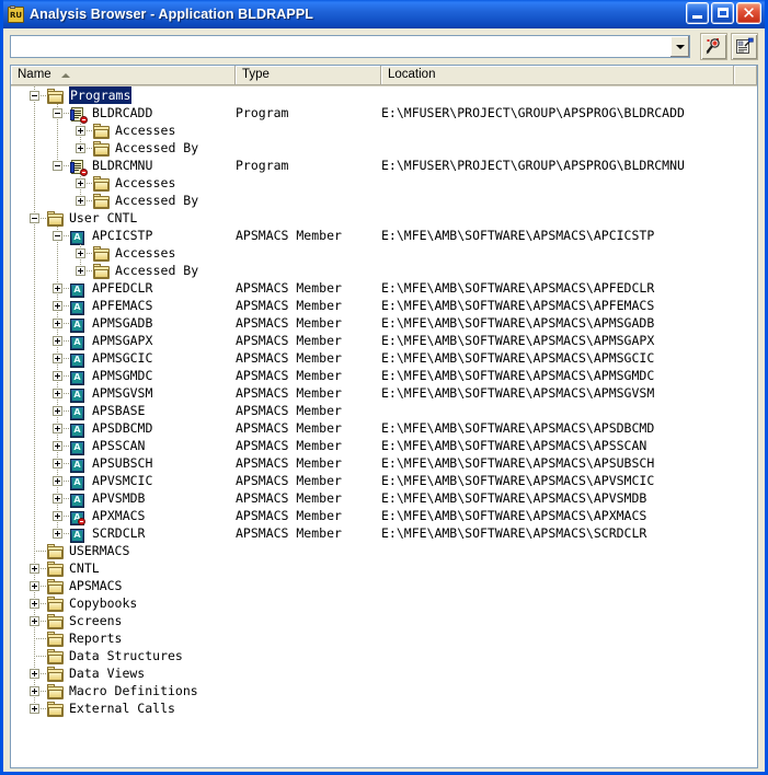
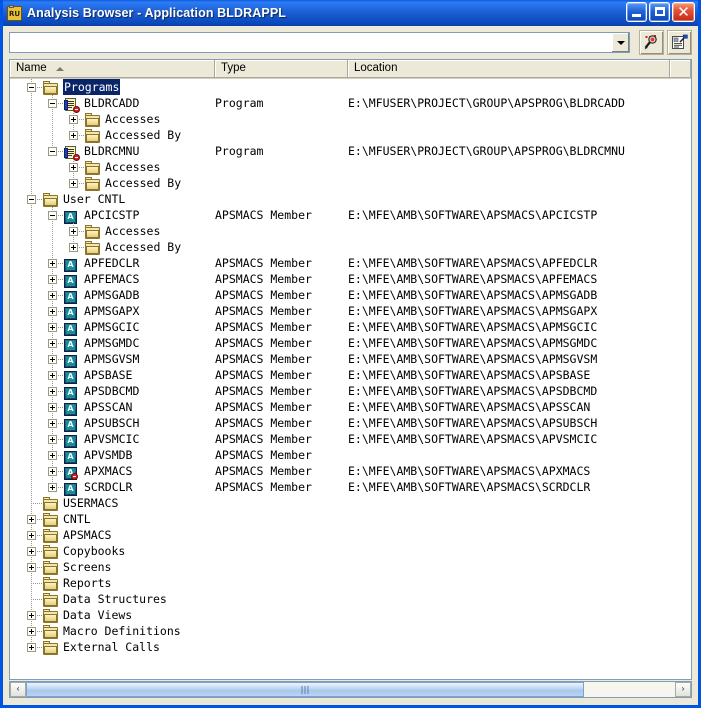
  RU
  Analysis Browser - Application BLDRAPPL
  ✕
  Name
  Type
  Location
  Programs
  BLDRCADD
  Program
  E:\MFUSER\PROJECT\GROUP\APSPROG\BLDRCADD
  Accesses
  Accessed By
  BLDRCMNU
  Program
  E:\MFUSER\PROJECT\GROUP\APSPROG\BLDRCMNU
  Accesses
  Accessed By
  User CNTL
  A
  APCICSTP
  APSMACS Member
  E:\MFE\AMB\SOFTWARE\APSMACS\APCICSTP
  Accesses
  Accessed By
  A
  APFEDCLR
  APSMACS Member
  E:\MFE\AMB\SOFTWARE\APSMACS\APFEDCLR
  A
  APFEMACS
  APSMACS Member
  E:\MFE\AMB\SOFTWARE\APSMACS\APFEMACS
  A
  APMSGADB
  APSMACS Member
  E:\MFE\AMB\SOFTWARE\APSMACS\APMSGADB
  A
  APMSGAPX
  APSMACS Member
  E:\MFE\AMB\SOFTWARE\APSMACS\APMSGAPX
  A
  APMSGCIC
  APSMACS Member
  E:\MFE\AMB\SOFTWARE\APSMACS\APMSGCIC
  A
  APMSGMDC
  APSMACS Member
  E:\MFE\AMB\SOFTWARE\APSMACS\APMSGMDC
  A
  APMSGVSM
  APSMACS Member
  E:\MFE\AMB\SOFTWARE\APSMACS\APMSGVSM
  A
  APSBASE
  APSMACS Member
+ E:\MFE\AMB\SOFTWARE\APSMACS\APSBASE
  A
  APSDBCMD
  APSMACS Member
  E:\MFE\AMB\SOFTWARE\APSMACS\APSDBCMD
  A
  APSSCAN
  APSMACS Member
  E:\MFE\AMB\SOFTWARE\APSMACS\APSSCAN
  A
  APSUBSCH
  APSMACS Member
  E:\MFE\AMB\SOFTWARE\APSMACS\APSUBSCH
  A
  APVSMCIC
  APSMACS Member
  E:\MFE\AMB\SOFTWARE\APSMACS\APVSMCIC
  A
  APVSMDB
  APSMACS Member
- E:\MFE\AMB\SOFTWARE\APSMACS\APVSMDB
  A
  APXMACS
  APSMACS Member
  E:\MFE\AMB\SOFTWARE\APSMACS\APXMACS
  A
  SCRDCLR
  APSMACS Member
  E:\MFE\AMB\SOFTWARE\APSMACS\SCRDCLR
  USERMACS
  CNTL
  APSMACS
  Copybooks
  Screens
  Reports
  Data Structures
  Data Views
  Macro Definitions
  External Calls
+ ‹
+ ›
